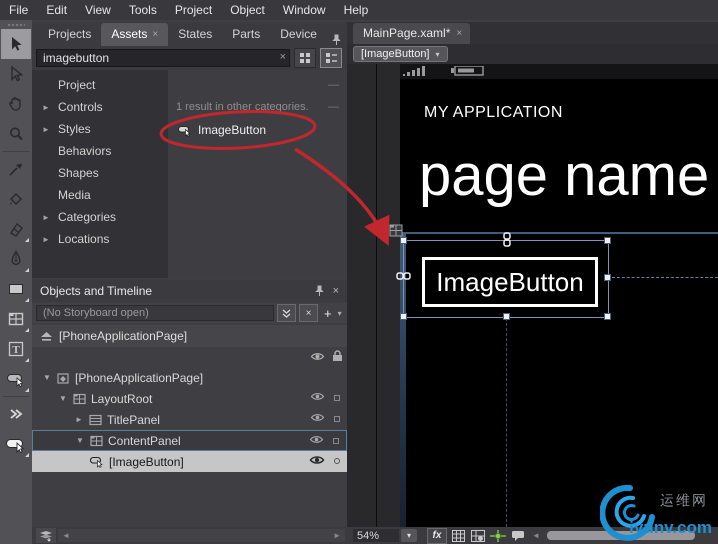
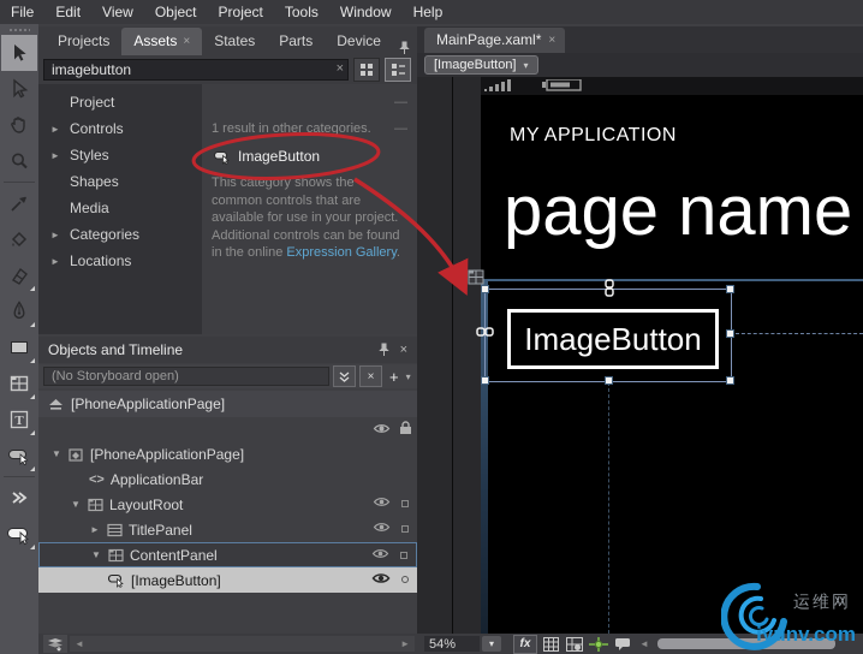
  File
  Edit
  View
- Tools
+ Object
  Project
- Object
+ Tools
  Window
  Help
  T
  Projects
  Assets
  ×
  States
  Parts
  Device
  imagebutton
  ×
  Project
  ►
  Controls
  ►
  Styles
- Behaviors
  Shapes
  Media
  ►
  Categories
  ►
  Locations
  —
  1 result in other categories.
  —
  ImageButton
+ This category shows the common controls that are available for use in your project. Additional controls can be found in the online Expression Gallery.
  Objects and Timeline
  ×
  (No Storyboard open)
  ×
  +
  ▾
  [PhoneApplicationPage]
  ▼
  [PhoneApplicationPage]
+ <>
+ ApplicationBar
  ▼
  LayoutRoot
  ►
  TitlePanel
  ▼
  ContentPanel
  [ImageButton]
  ◄
  ►
  MainPage.xaml*
  ×
  [ImageButton]
  ▾
  MY APPLICATION
  page name
  ImageButton
  54%
  ▾
  fx
  ◄
  运维网
  iyunv.com
